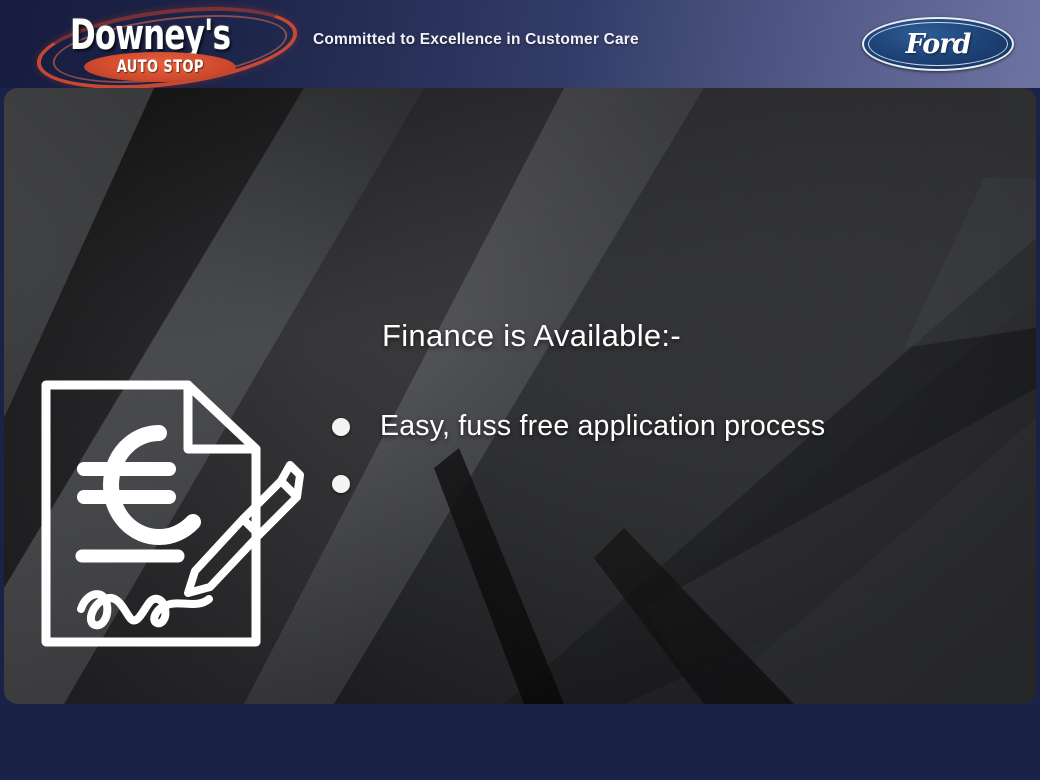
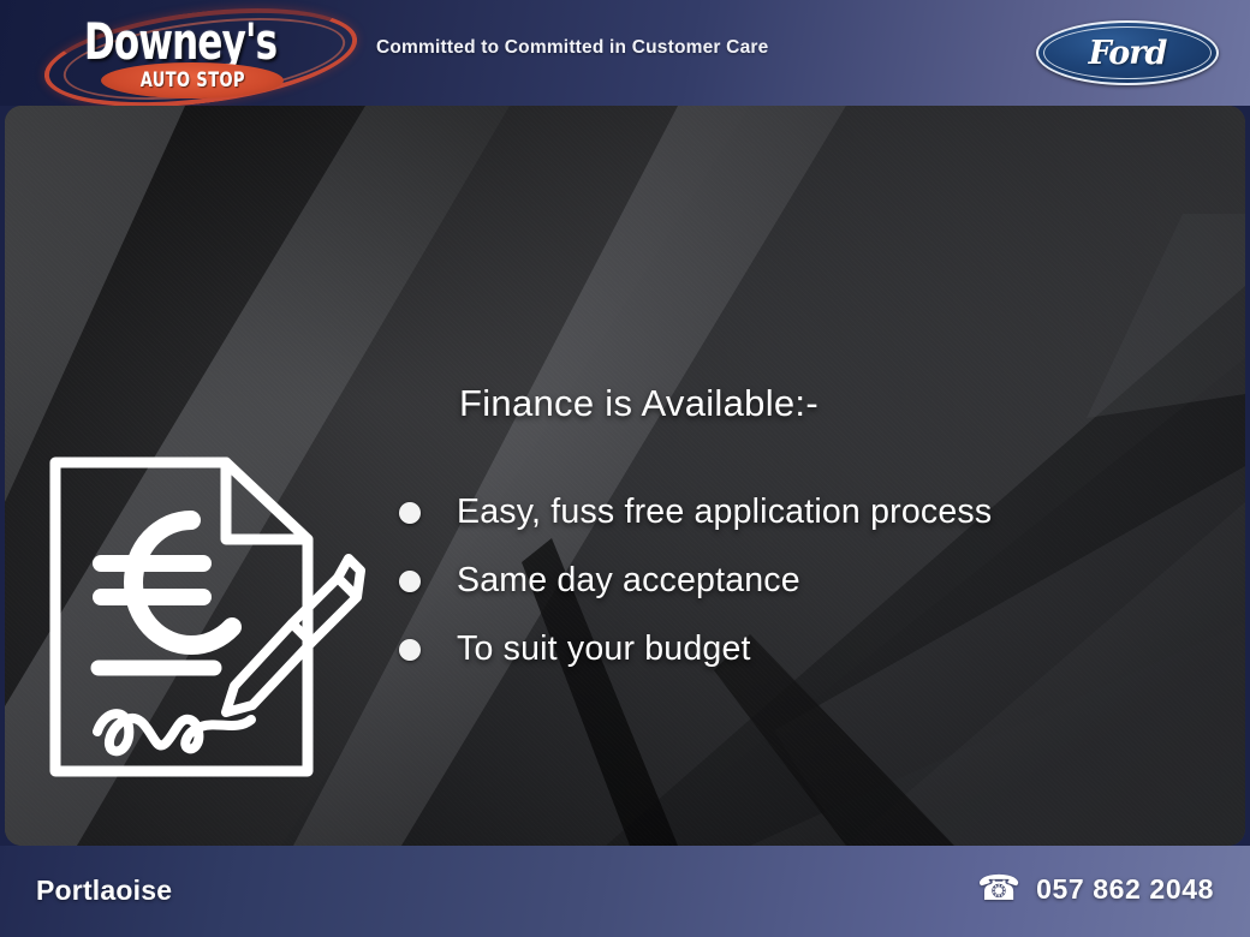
  Downey's
  AUTO STOP
- Committed to Excellence in Customer Care
+ Committed to Committed in Customer Care
  Ford
  Finance is Available:-
  Easy, fuss free application process
+ Same day acceptance
+ To suit your budget
+ Portlaoise
+ ☎
+ 057 862 2048
